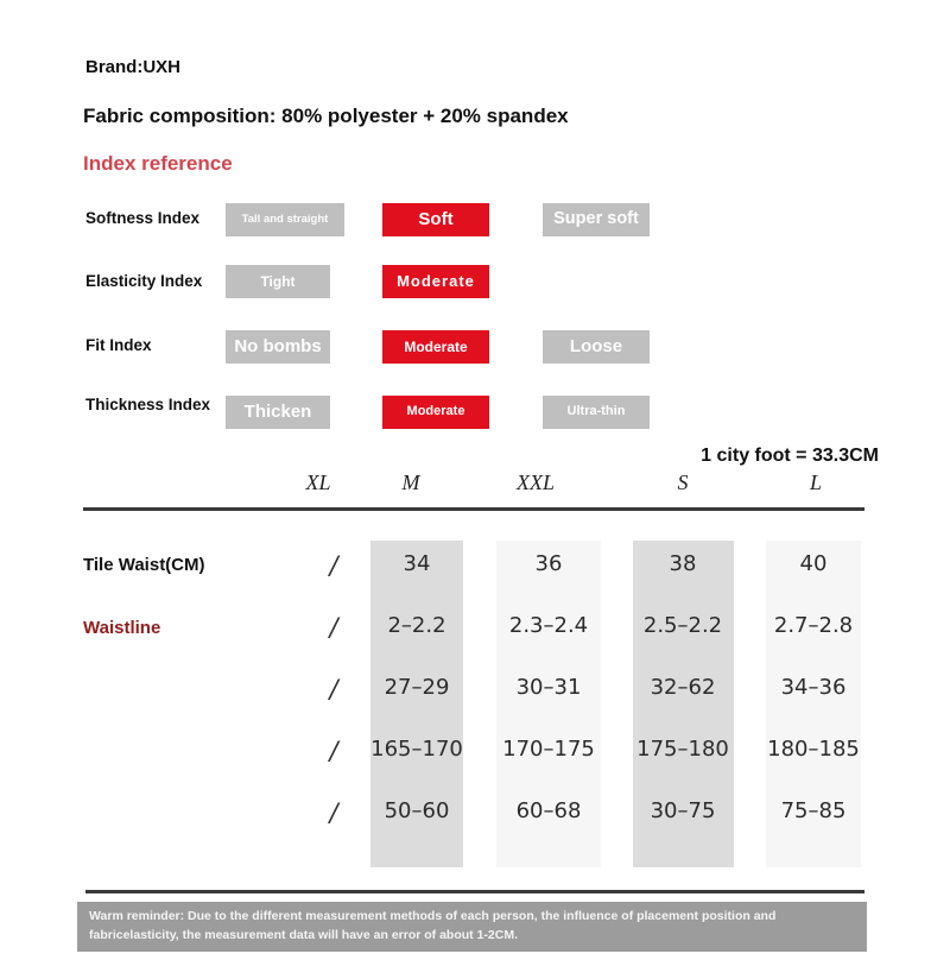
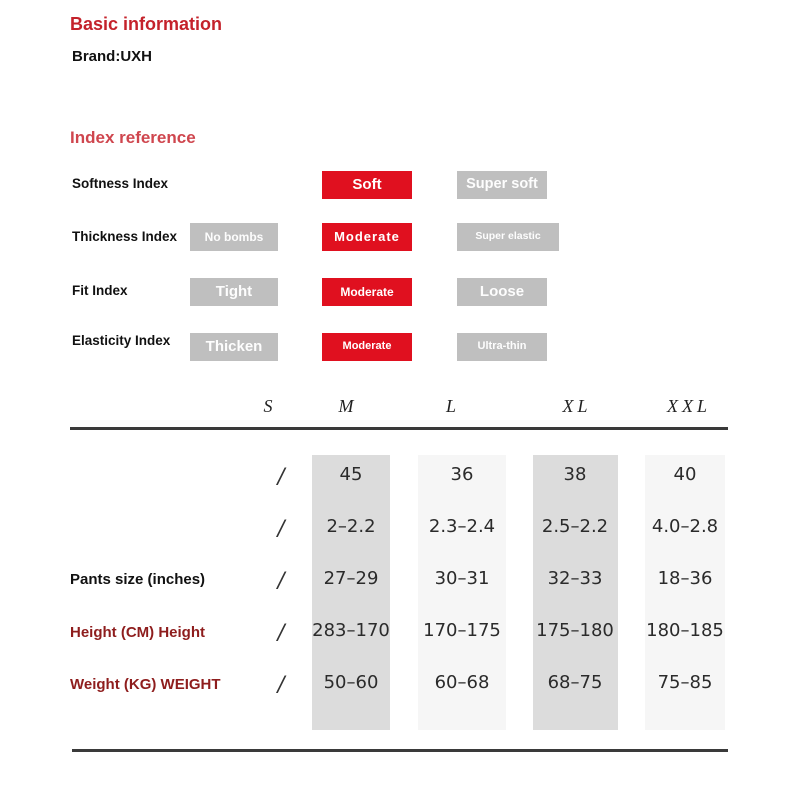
+ Basic information
  Brand:UXH
- Fabric composition: 80% polyester + 20% spandex
  Index reference
  Softness Index
- Tall and straight
  Soft
  Super soft
- Elasticity Index
+ Thickness Index
- Tight
+ No bombs
  Moderate
+ Super elastic
  Fit Index
- No bombs
+ Tight
  Moderate
  Loose
- Thickness Index
+ Elasticity Index
  Thicken
  Moderate
  Ultra-thin
- 1 city foot = 33.3CM
- XL
+ S
  M
- XXL
+ L
- S
+ XL
- L
+ XXL
- Tile Waist(CM)
  /
- 34
+ 45
  36
  38
  40
- Waistline
  /
  2–2.2
  2.3–2.4
  2.5–2.2
- 2.7–2.8
+ 4.0–2.8
+ Pants size (inches)
  /
  27–29
  30–31
- 32–62
+ 32–33
- 34–36
+ 18–36
+ Height (CM) Height
  /
- 165–170
+ 283–170
  170–175
  175–180
  180–185
+ Weight (KG) WEIGHT
  /
  50–60
  60–68
- 30–75
+ 68–75
  75–85
- Warm reminder: Due to the different measurement methods of each person, the influence of placement position and fabricelasticity, the measurement data will have an error of about 1-2CM.
